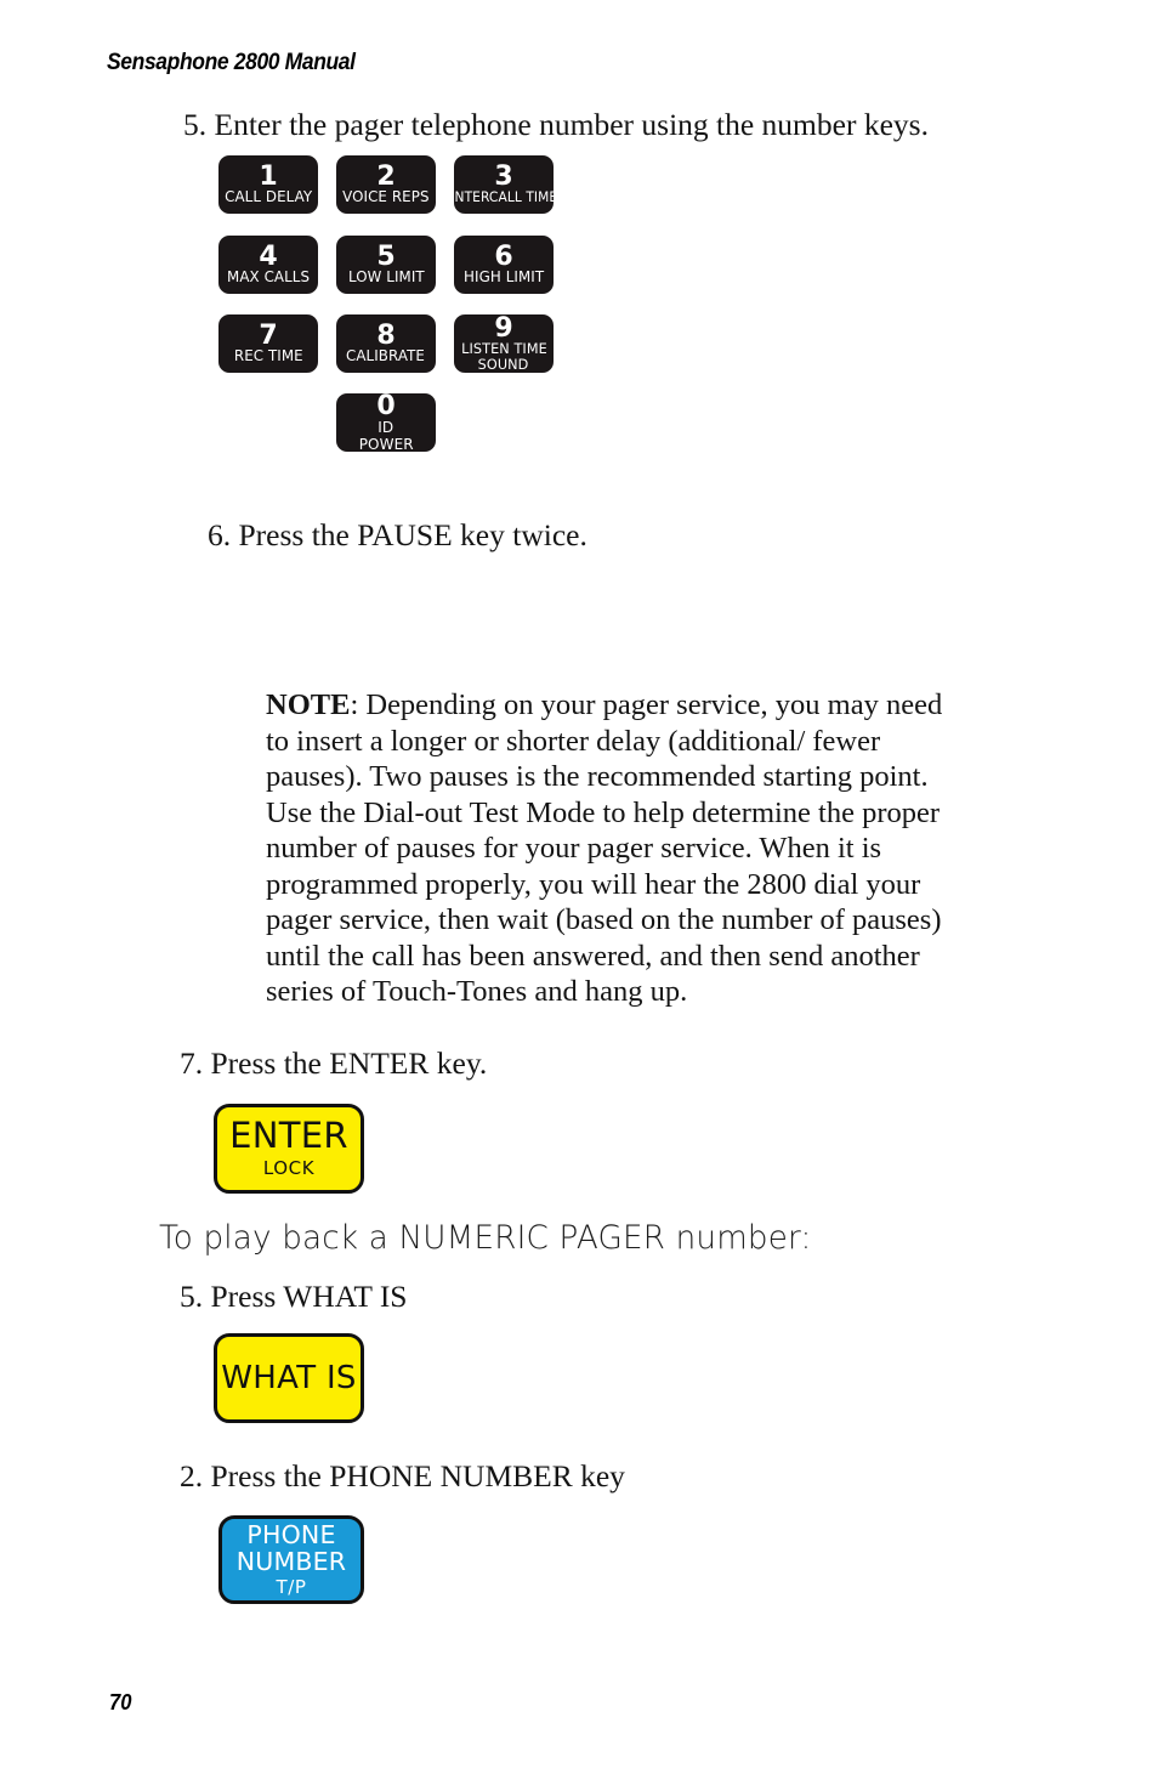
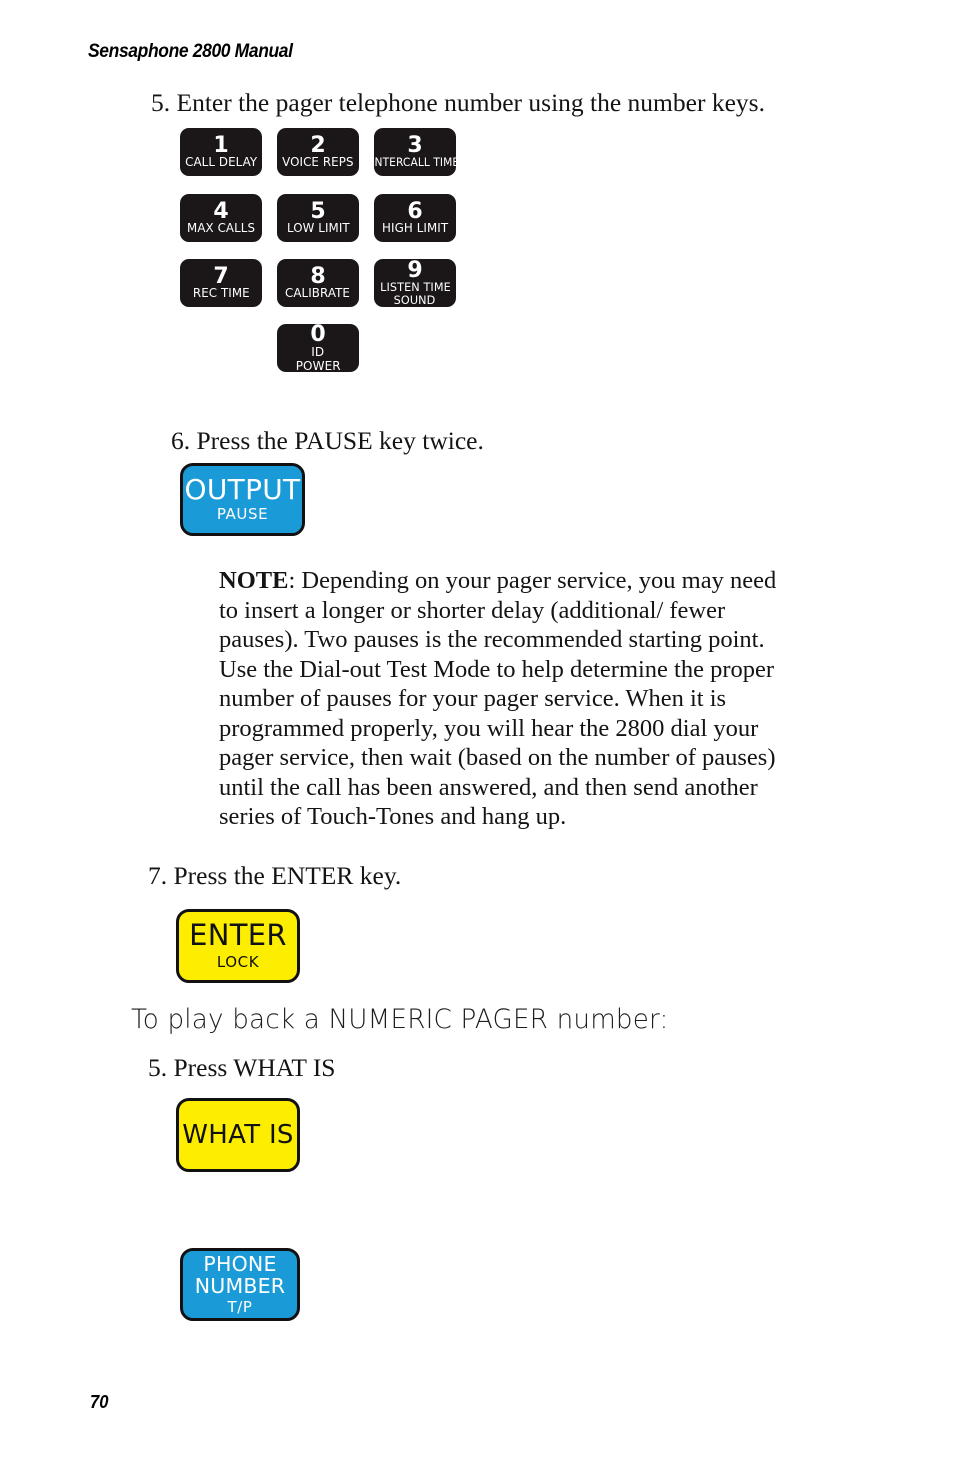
  Sensaphone 2800 Manual
  5. Enter the pager telephone number using the number keys.
  1
  CALL DELAY
  2
  VOICE REPS
  3
  NTERCALL TIME
  4
  MAX CALLS
  5
  LOW LIMIT
  6
  HIGH LIMIT
  7
  REC TIME
  8
  CALIBRATE
  9
  LISTEN TIME
  SOUND
  0
  ID
  POWER
  6. Press the PAUSE key twice.
+ OUTPUT
+ PAUSE
  NOTE: Depending on your pager service, you may need to insert a longer or shorter delay (additional/ fewer pauses). Two pauses is the recommended starting point. Use the Dial-out Test Mode to help determine the proper number of pauses for your pager service. When it is programmed properly, you will hear the 2800 dial your pager service, then wait (based on the number of pauses) until the call has been answered, and then send another series of Touch-Tones and hang up.
  7. Press the ENTER key.
  ENTER
  LOCK
  To play back a NUMERIC PAGER number:
  5. Press WHAT IS
  WHAT IS
- 2. Press the PHONE NUMBER key
  PHONE
  NUMBER
  T/P
  70
